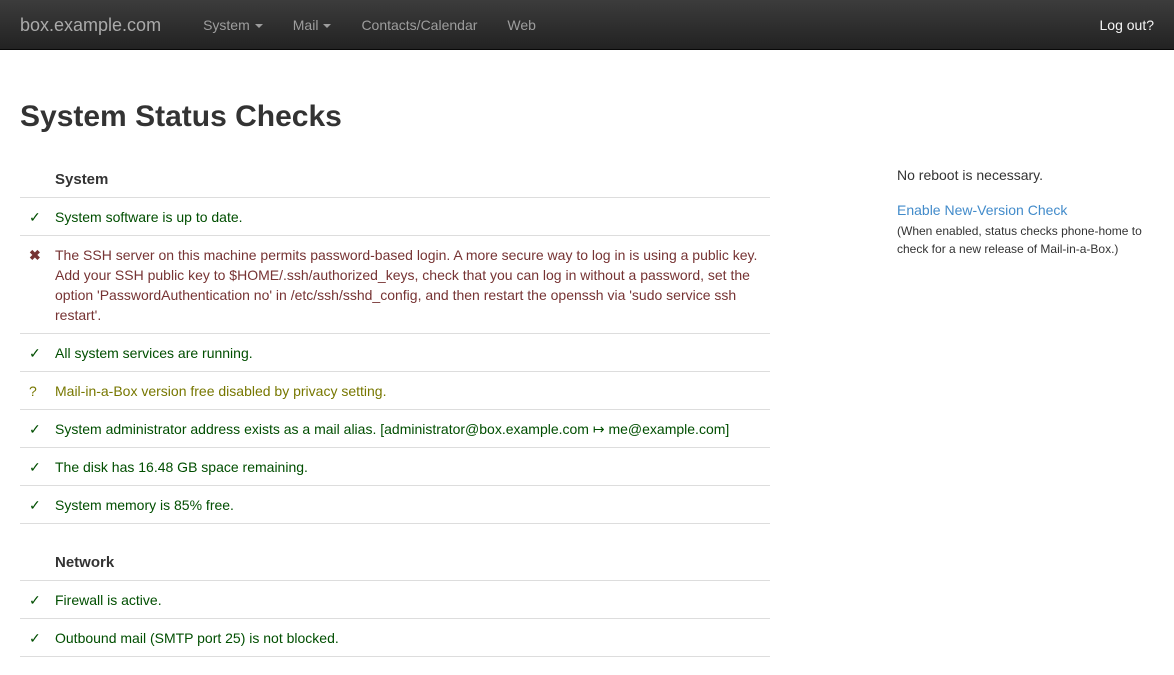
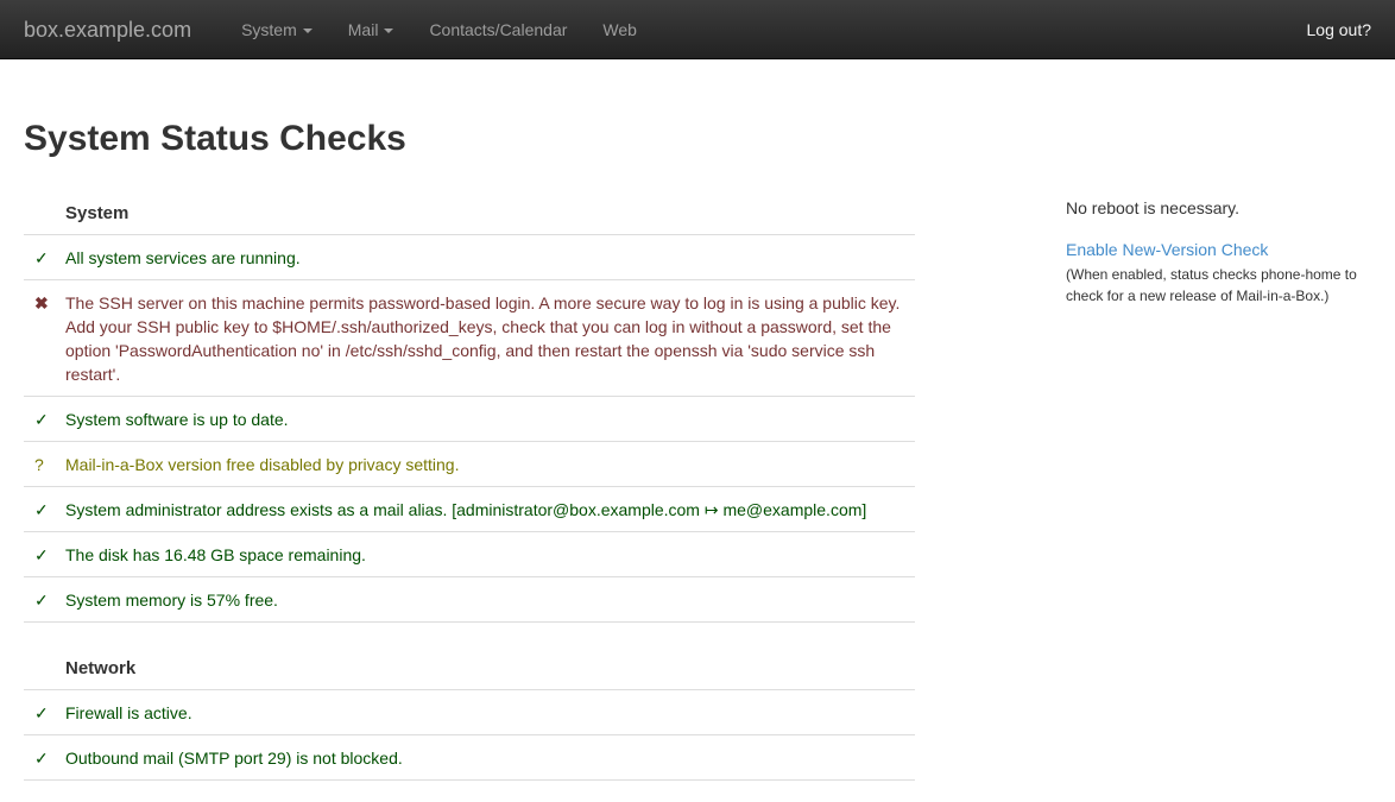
  box.example.com
  System
  Mail
  Contacts/Calendar
  Web
  Log out?
  System Status Checks
  System
  ✓
- System software is up to date.
+ All system services are running.
  ✖
  The SSH server on this machine permits password-based login. A more secure way to log in is using a public key. Add your SSH public key to $HOME/.ssh/authorized_keys, check that you can log in without a password, set the option 'PasswordAuthentication no' in /etc/ssh/sshd_config, and then restart the openssh via 'sudo service ssh restart'.
  ✓
- All system services are running.
+ System software is up to date.
  ?
  Mail-in-a-Box version free disabled by privacy setting.
  ✓
  System administrator address exists as a mail alias. [administrator@box.example.com ↦ me@example.com]
  ✓
  The disk has 16.48 GB space remaining.
  ✓
- System memory is 85% free.
+ System memory is 57% free.
  Network
  ✓
  Firewall is active.
  ✓
- Outbound mail (SMTP port 25) is not blocked.
+ Outbound mail (SMTP port 29) is not blocked.
  No reboot is necessary.
  Enable New-Version Check
  (When enabled, status checks phone-home to check for a new release of Mail-in-a-Box.)
